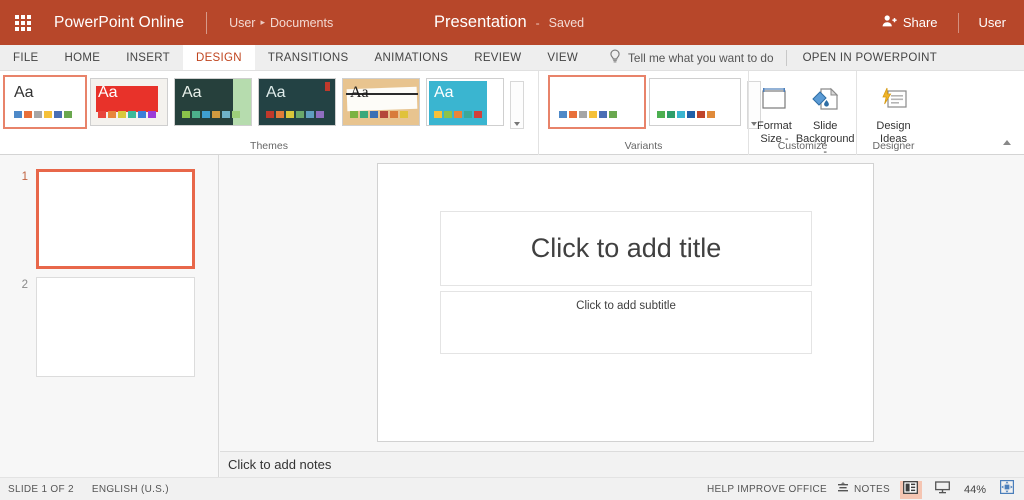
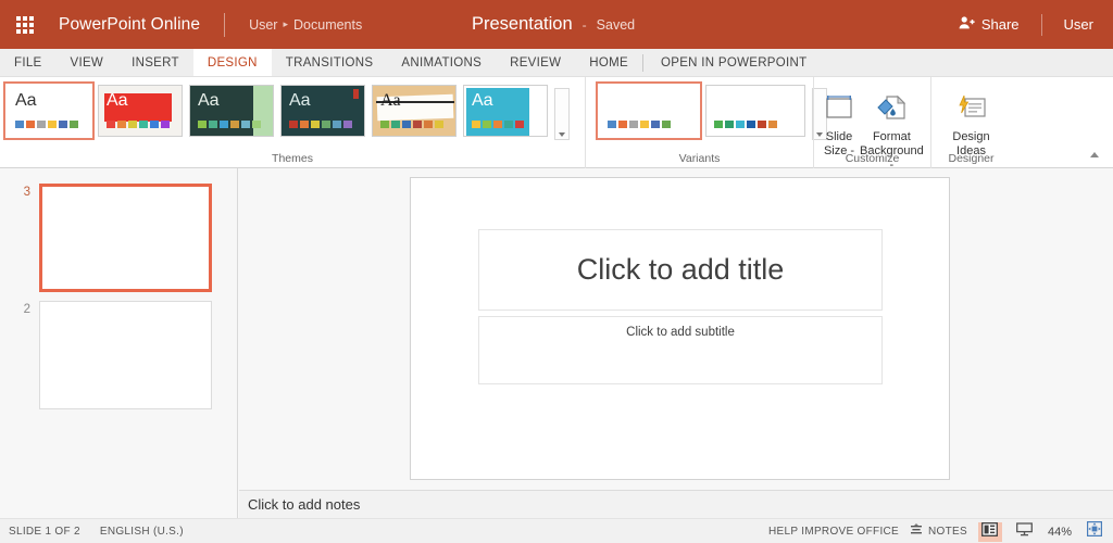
  PowerPoint Online
  User
  ▸
  Documents
  Presentation
  -
  Saved
  Share
  User
  FILE
- HOME
+ VIEW
  INSERT
  DESIGN
  TRANSITIONS
  ANIMATIONS
  REVIEW
- VIEW
+ HOME
- Tell me what you want to do
  OPEN IN POWERPOINT
  Aa
  Aa
  Aa
  Aa
  Aa
  Aa
  Themes
  Variants
- Format
+ Slide
  Size -
- Slide
+ Format
  Background -
  Customize
  Design
  Ideas
  Designer
- 1
+ 3
  2
  Click to add title
  Click to add subtitle
  Click to add notes
  SLIDE 1 OF 2
  ENGLISH (U.S.)
  HELP IMPROVE OFFICE
  NOTES
  44%
